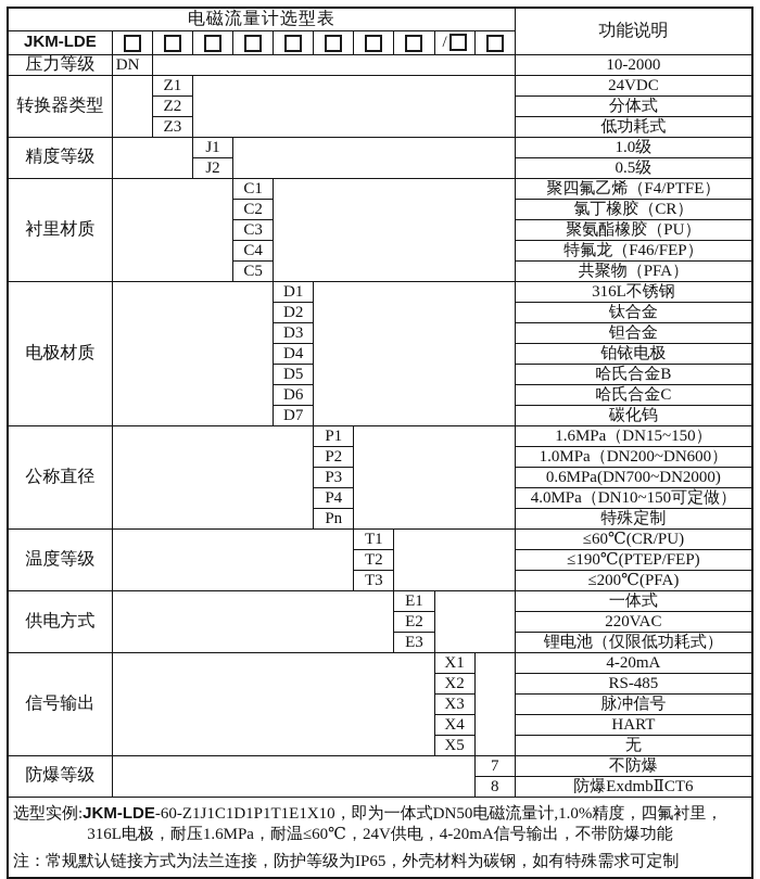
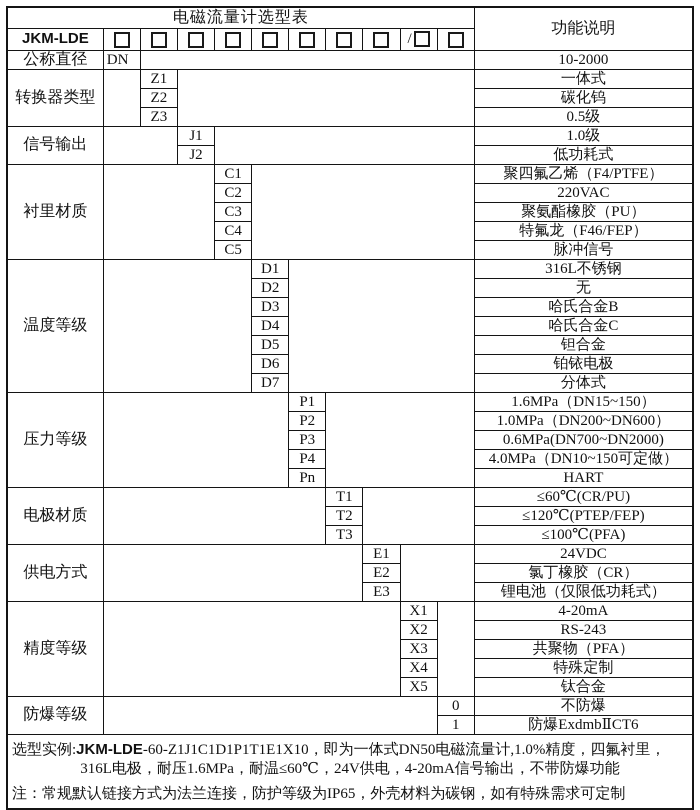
  电磁流量计选型表	功能说明
  JKM-LDE									/
- 压力等级	DN		10-2000
+ 公称直径	DN		10-2000
- 转换器类型		Z1		24VDC
+ 转换器类型		Z1		一体式
- Z2	分体式
+ Z2	碳化钨
- Z3	低功耗式
+ Z3	0.5级
- 精度等级		J1		1.0级
+ 信号输出		J1		1.0级
- J2	0.5级
+ J2	低功耗式
  衬里材质		C1		聚四氟乙烯（F4/PTFE）
- C2	氯丁橡胶（CR）
+ C2	220VAC
  C3	聚氨酯橡胶（PU）
  C4	特氟龙（F46/FEP）
- C5	共聚物（PFA）
+ C5	脉冲信号
- 电极材质		D1		316L不锈钢
+ 温度等级		D1		316L不锈钢
- D2	钛合金
+ D2	无
- D3	钽合金
+ D3	哈氏合金B
- D4	铂铱电极
+ D4	哈氏合金C
- D5	哈氏合金B
+ D5	钽合金
- D6	哈氏合金C
+ D6	铂铱电极
- D7	碳化钨
+ D7	分体式
- 公称直径		P1		1.6MPa（DN15~150）
+ 压力等级		P1		1.6MPa（DN15~150）
  P2	1.0MPa（DN200~DN600）
  P3	0.6MPa(DN700~DN2000)
  P4	4.0MPa（DN10~150可定做）
- Pn	特殊定制
+ Pn	HART
- 温度等级		T1		≤60℃(CR/PU)
+ 电极材质		T1		≤60℃(CR/PU)
- T2	≤190℃(PTEP/FEP)
+ T2	≤120℃(PTEP/FEP)
- T3	≤200℃(PFA)
+ T3	≤100℃(PFA)
- 供电方式		E1		一体式
+ 供电方式		E1		24VDC
- E2	220VAC
+ E2	氯丁橡胶（CR）
  E3	锂电池（仅限低功耗式）
- 信号输出		X1		4-20mA
+ 精度等级		X1		4-20mA
- X2	RS-485
+ X2	RS-243
- X3	脉冲信号
+ X3	共聚物（PFA）
- X4	HART
+ X4	特殊定制
- X5	无
+ X5	钛合金
- 防爆等级		7	不防爆
+ 防爆等级		0	不防爆
- 8	防爆ExdmbⅡCT6
+ 1	防爆ExdmbⅡCT6
  选型实例:JKM-LDE-60-Z1J1C1D1P1T1E1X10，即为一体式DN50电磁流量计,1.0%精度，四氟衬里， 316L电极，耐压1.6MPa，耐温≤60℃，24V供电，4-20mA信号输出，不带防爆功能 注：常规默认链接方式为法兰连接，防护等级为IP65，外壳材料为碳钢，如有特殊需求可定制
